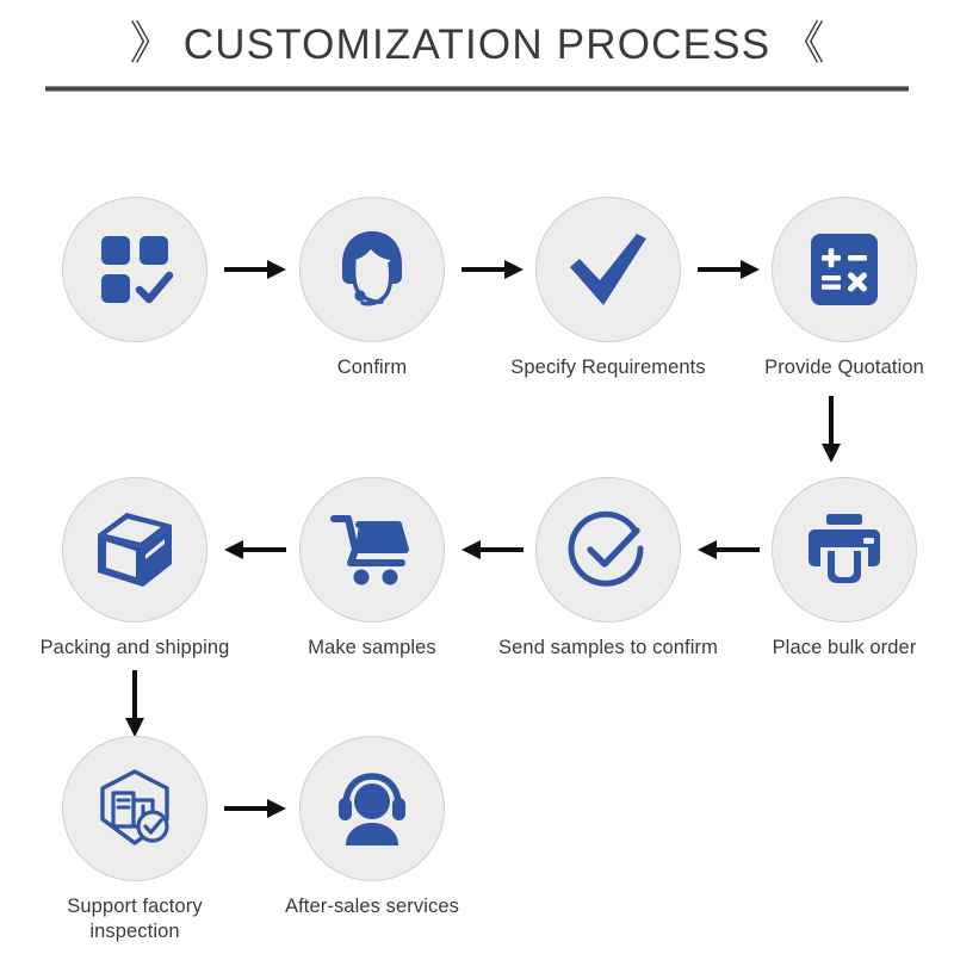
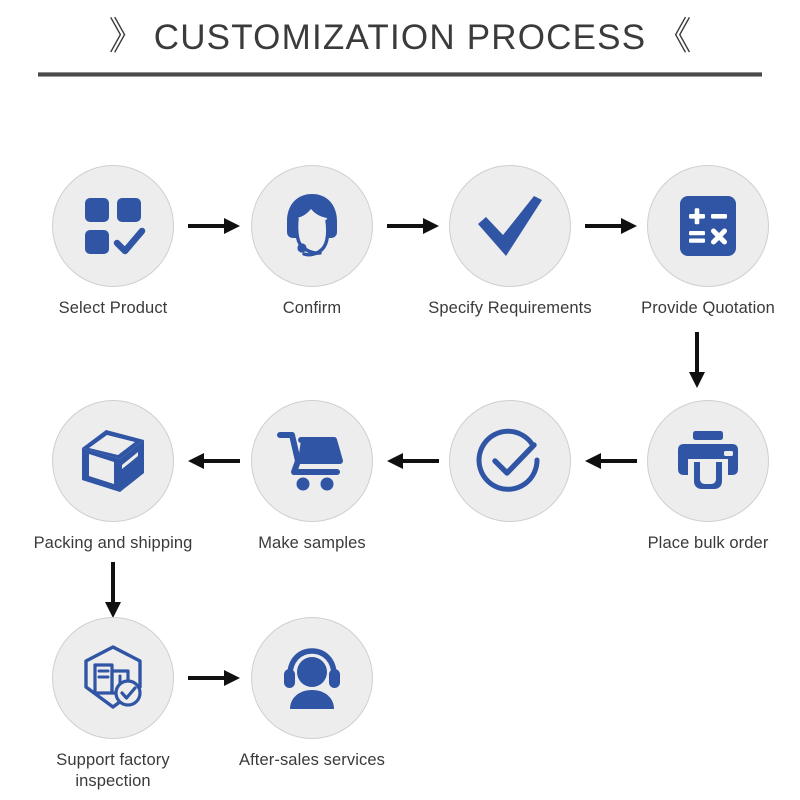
  》
  CUSTOMIZATION PROCESS
  《
+ Select Product
  Confirm
  Specify Requirements
  Provide Quotation
  Place bulk order
- Send samples to confirm
  Make samples
  Packing and shipping
  Support factory
  inspection
  After-sales services
